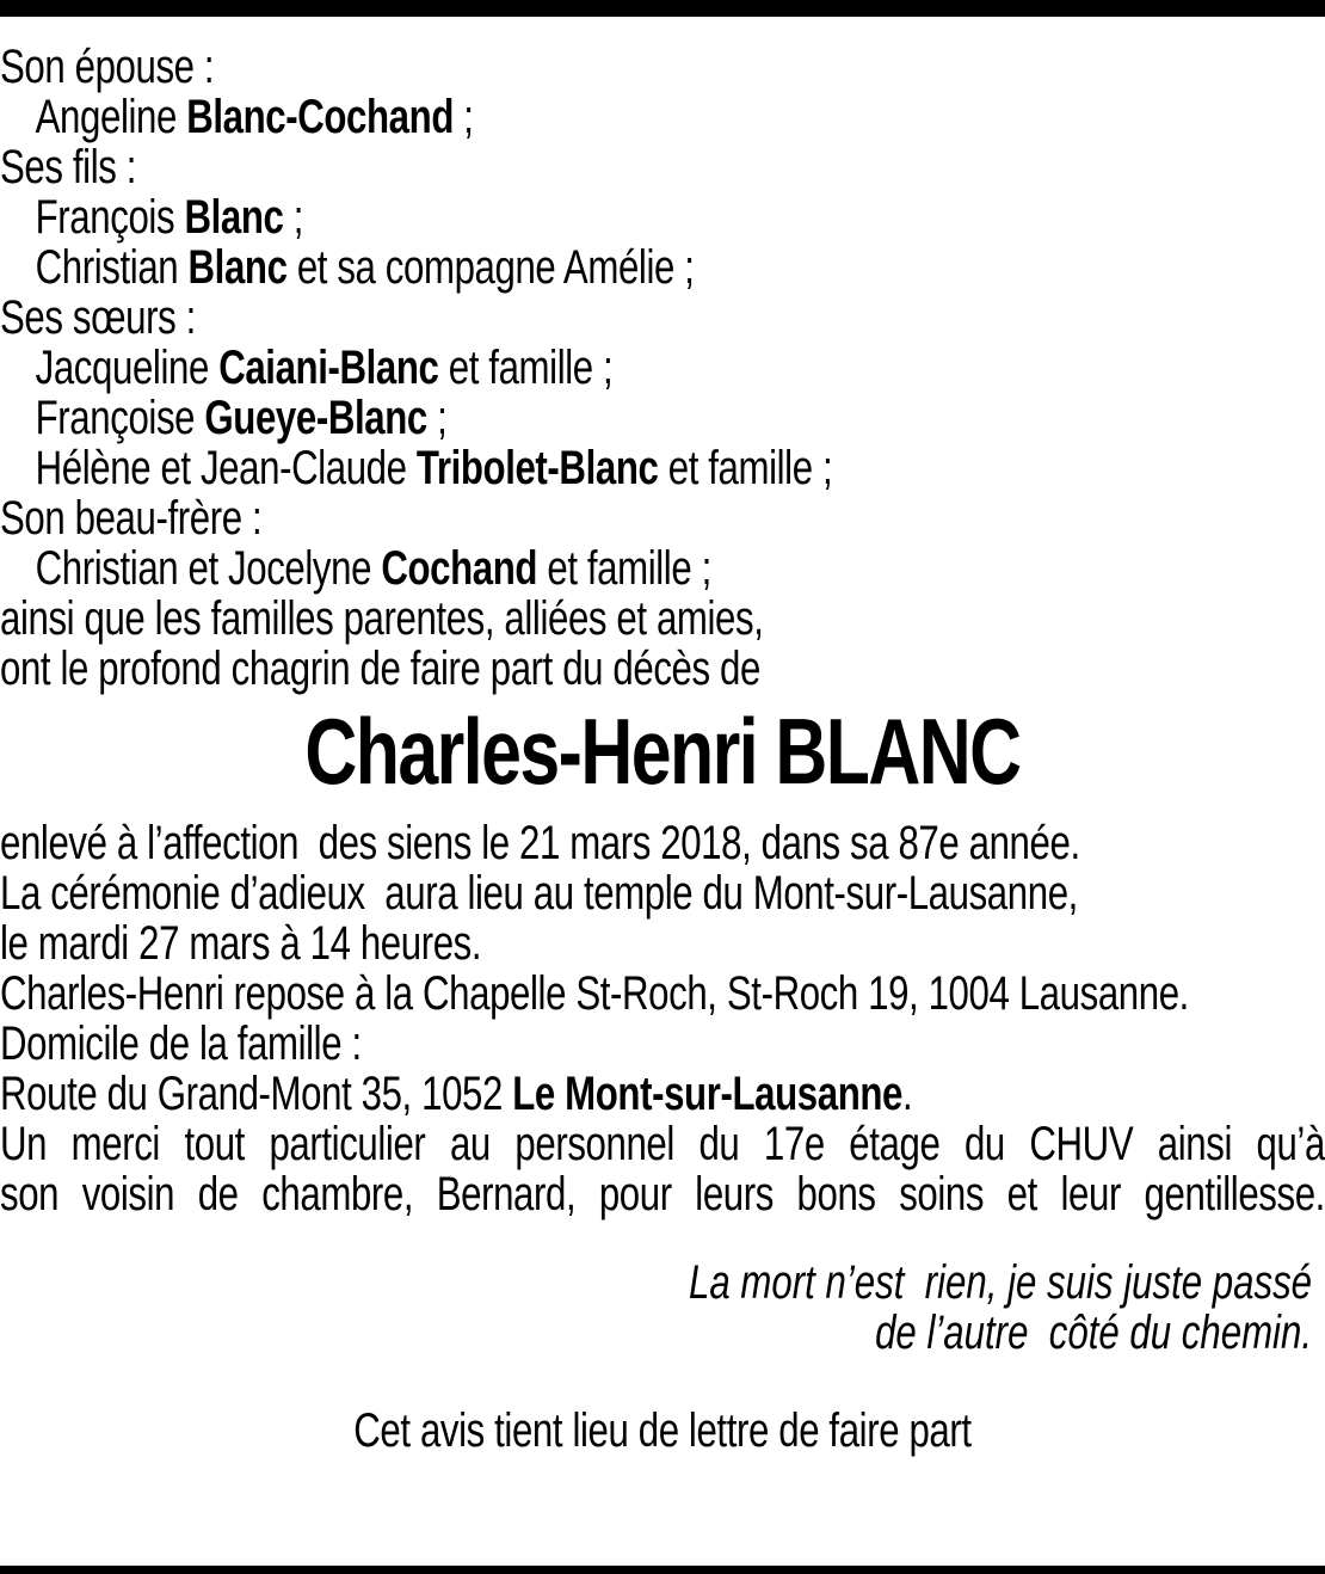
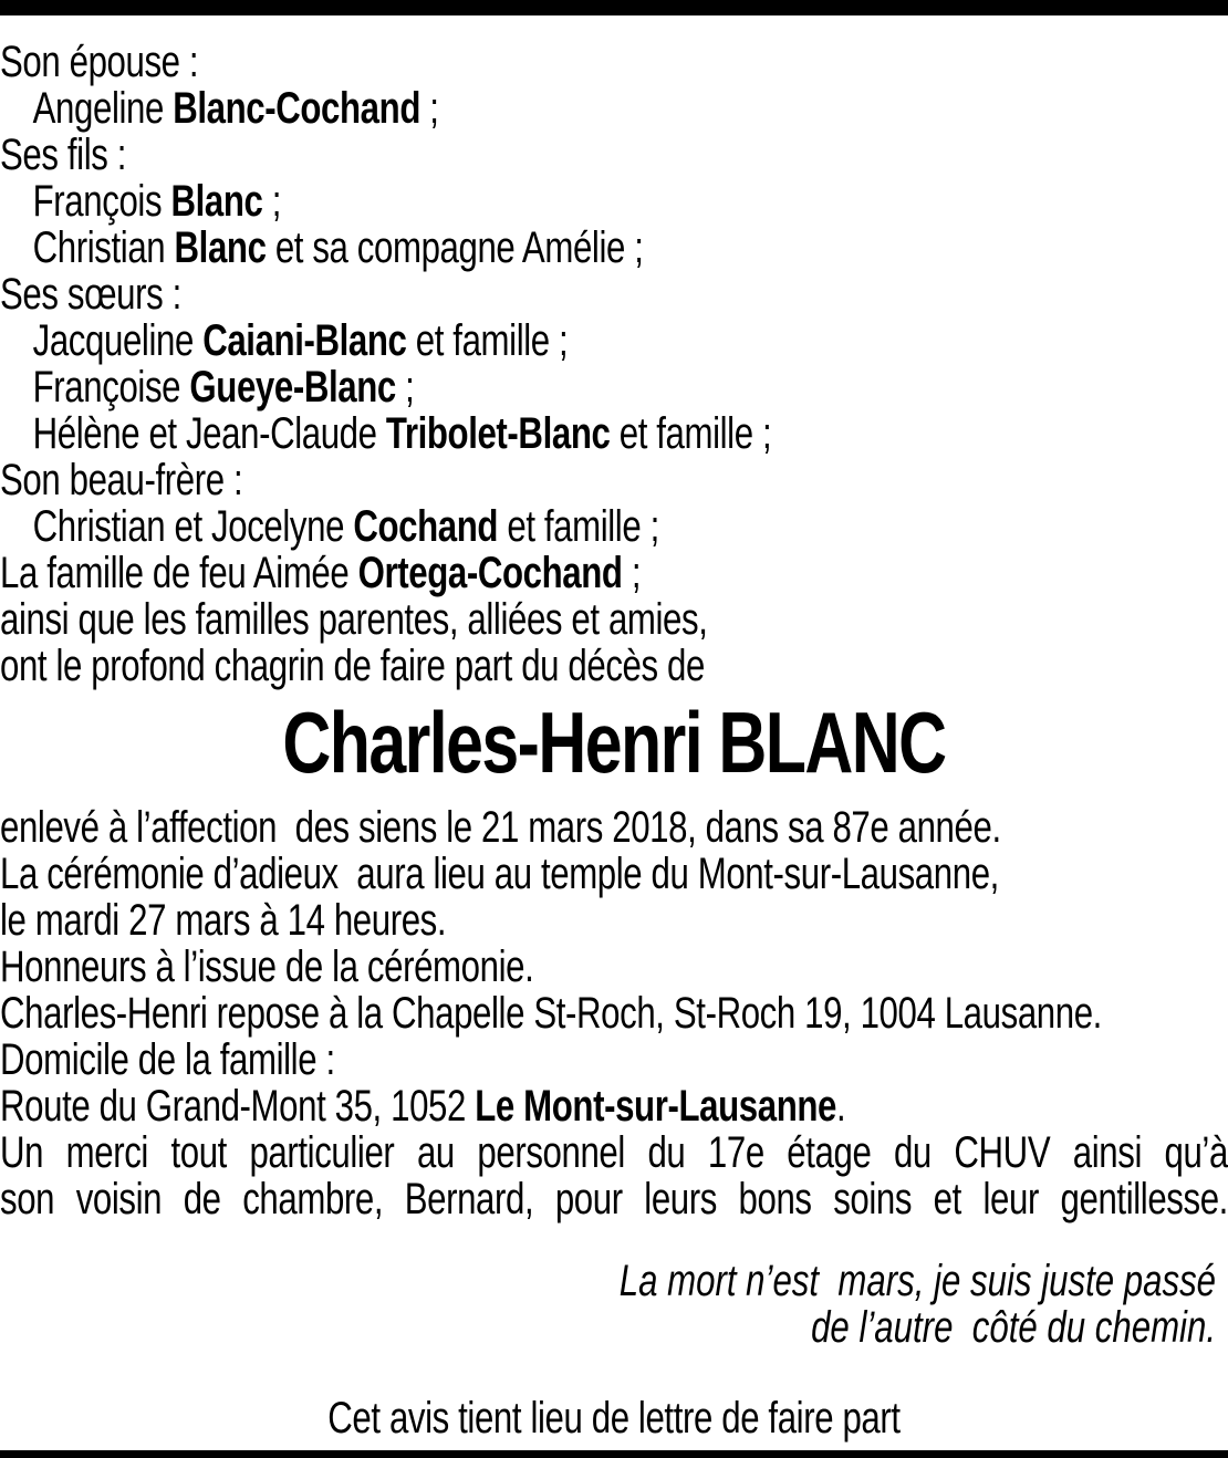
  Son épouse :
  Angeline Blanc-Cochand ;
  Ses fils :
  François Blanc ;
  Christian Blanc et sa compagne Amélie ;
  Ses sœurs :
  Jacqueline Caiani-Blanc et famille ;
  Françoise Gueye-Blanc ;
  Hélène et Jean-Claude Tribolet-Blanc et famille ;
  Son beau-frère :
  Christian et Jocelyne Cochand et famille ;
+ La famille de feu Aimée Ortega-Cochand ;
  ainsi que les familles parentes, alliées et amies,
  ont le profond chagrin de faire part du décès de
  Charles-Henri BLANC
  enlevé à l’affection des siens le 21 mars 2018, dans sa 87e année.
  La cérémonie d’adieux aura lieu au temple du Mont-sur-Lausanne,
  le mardi 27 mars à 14 heures.
+ Honneurs à l’issue de la cérémonie.
  Charles-Henri repose à la Chapelle St-Roch, St-Roch 19, 1004 Lausanne.
  Domicile de la famille :
  Route du Grand-Mont 35, 1052 Le Mont-sur-Lausanne.
  Un merci tout particulier au personnel du 17e étage du CHUV ainsi qu’à
  son voisin de chambre, Bernard, pour leurs bons soins et leur gentillesse.
- La mort n’est rien, je suis juste passé
+ La mort n’est mars, je suis juste passé
  de l’autre côté du chemin.
  Cet avis tient lieu de lettre de faire part
